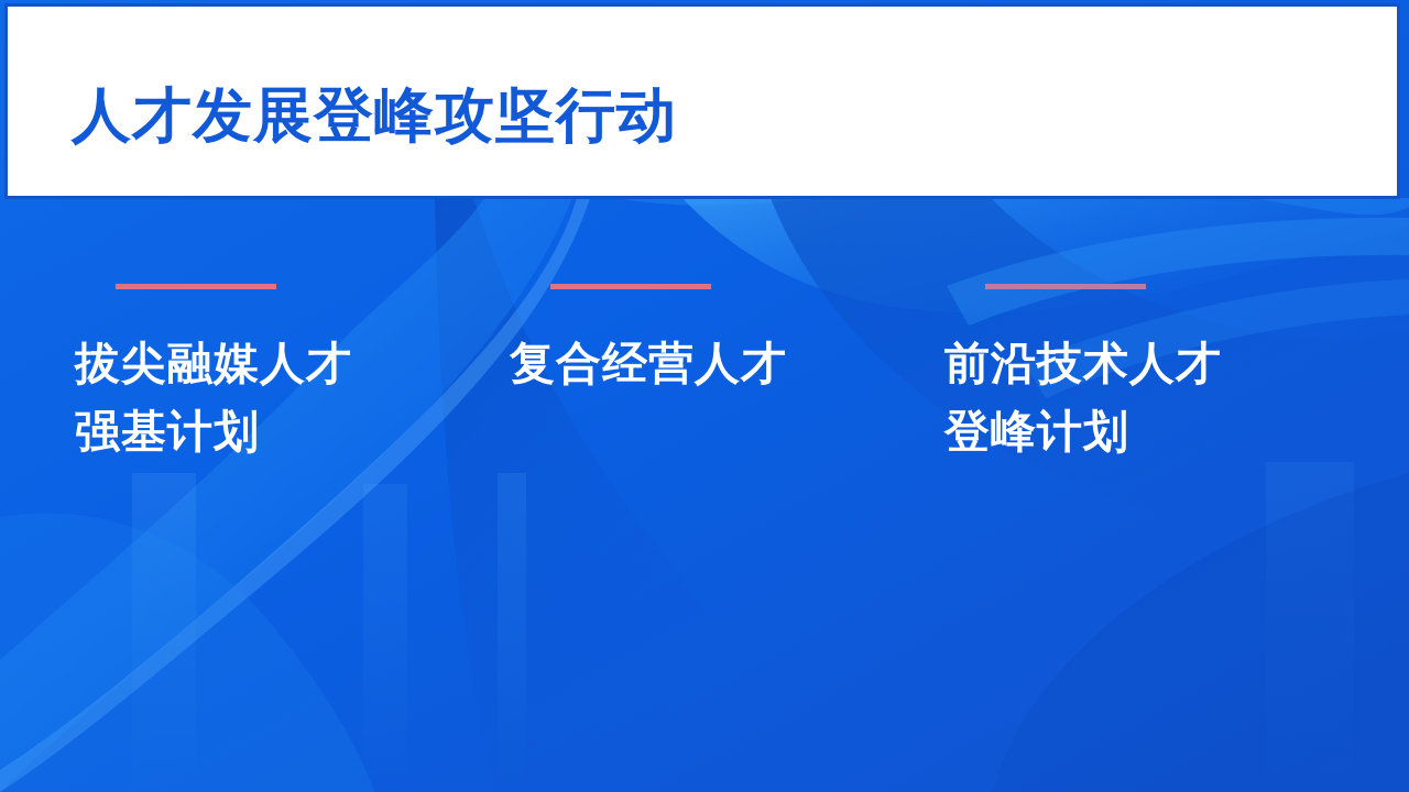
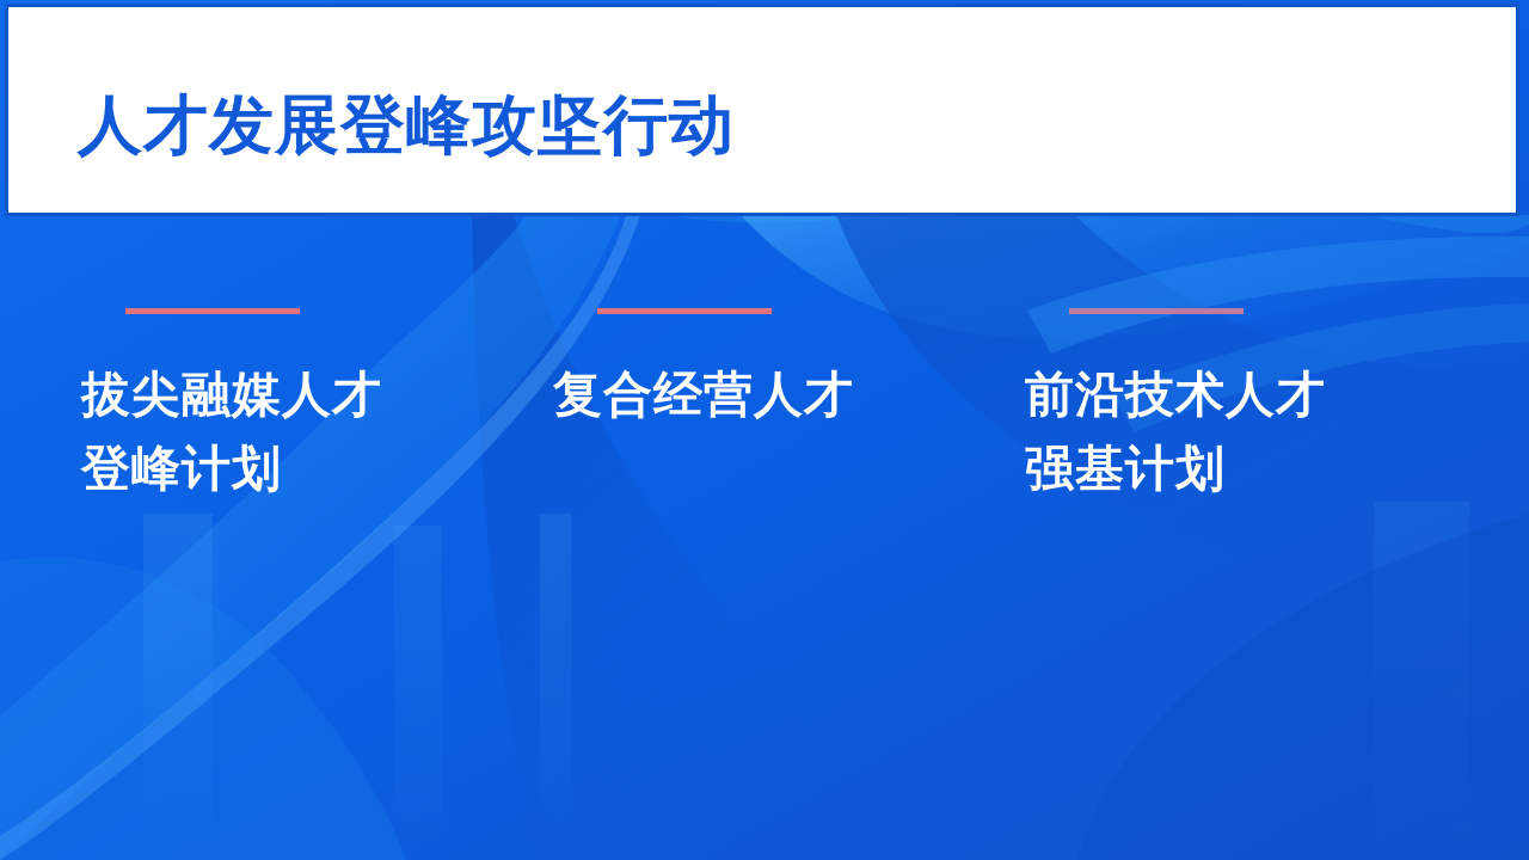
  人才发展登峰攻坚行动
  拔尖融媒人才
- 强基计划
+ 登峰计划
  复合经营人才
  前沿技术人才
- 登峰计划
+ 强基计划
